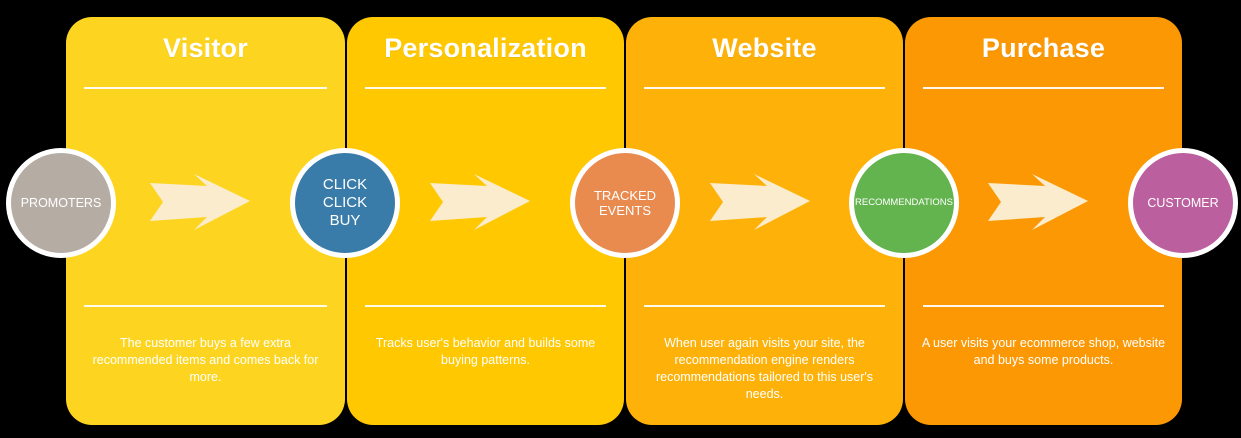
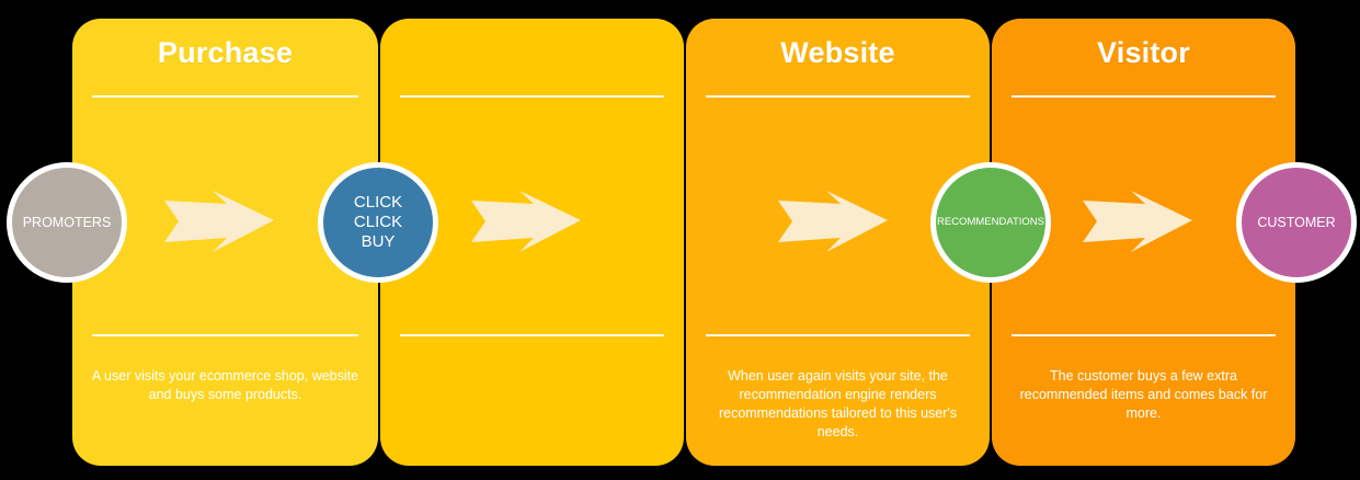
- Visitor
+ Purchase
- The customer buys a few extra recommended items and comes back for more.
+ A user visits your ecommerce shop, website and buys some products.
- Personalization
- Tracks user's behavior and builds some buying patterns.
  Website
  When user again visits your site, the recommendation engine renders recommendations tailored to this user's needs.
- Purchase
+ Visitor
- A user visits your ecommerce shop, website and buys some products.
+ The customer buys a few extra recommended items and comes back for more.
  PROMOTERS
  CLICK
  CLICK
  BUY
- TRACKED
- EVENTS
  RECOMMENDATIONS
  CUSTOMER
